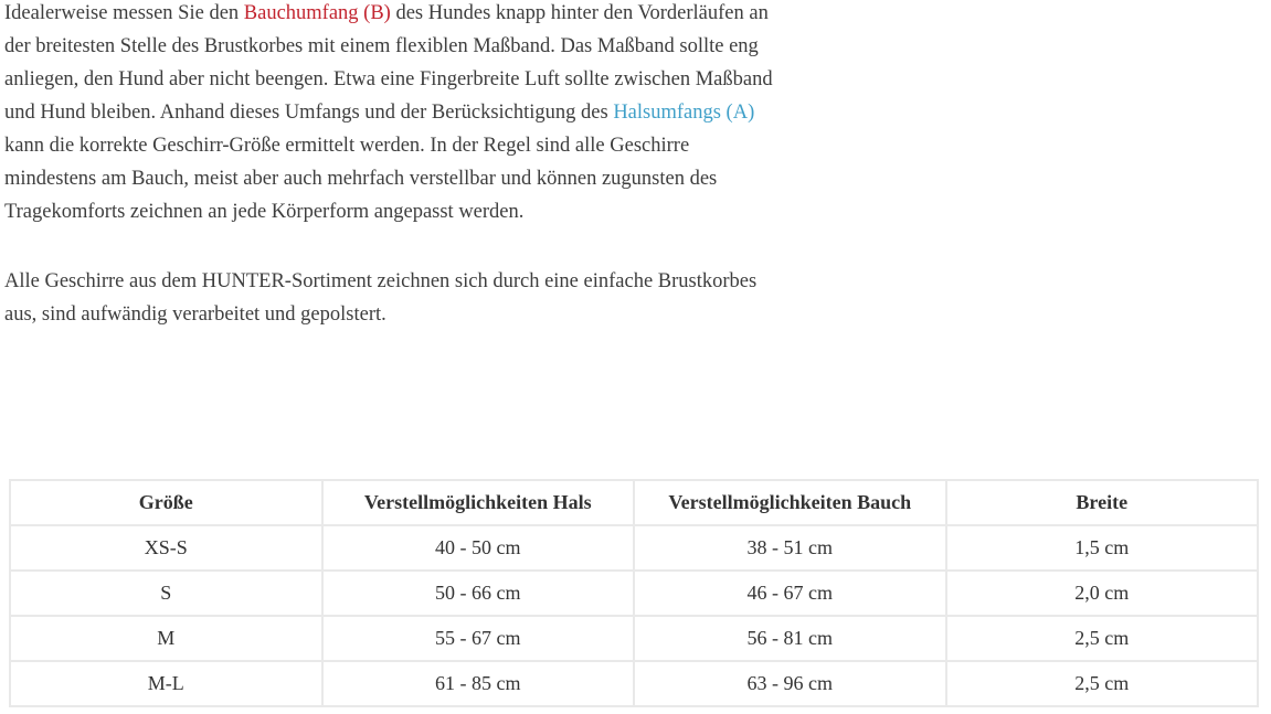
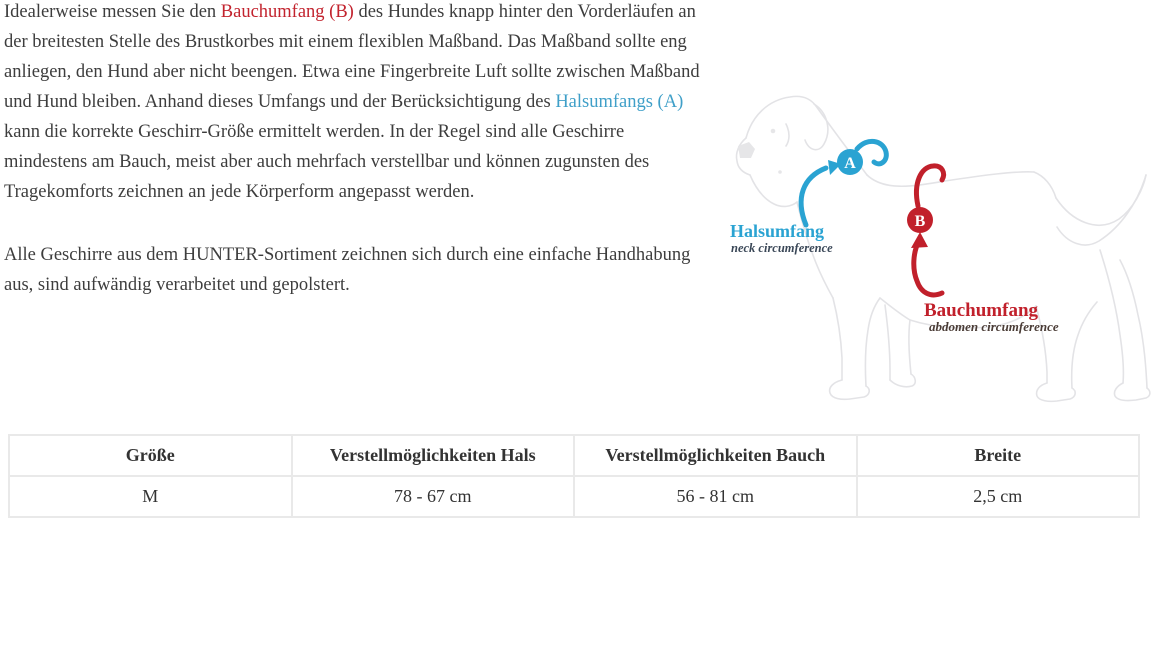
  Idealerweise messen Sie den Bauchumfang (B) des Hundes knapp hinter den Vorderläufen an der breitesten Stelle des Brustkorbes mit einem flexiblen Maßband. Das Maßband sollte eng anliegen, den Hund aber nicht beengen. Etwa eine Fingerbreite Luft sollte zwischen Maßband und Hund bleiben. Anhand dieses Umfangs und der Berücksichtigung des Halsumfangs (A) kann die korrekte Geschirr-Größe ermittelt werden. In der Regel sind alle Geschirre mindestens am Bauch, meist aber auch mehrfach verstellbar und können zugunsten des Tragekomforts zeichnen an jede Körperform angepasst werden.
- Alle Geschirre aus dem HUNTER-Sortiment zeichnen sich durch eine einfache Brustkorbes aus, sind aufwändig verarbeitet und gepolstert.
+ Alle Geschirre aus dem HUNTER-Sortiment zeichnen sich durch eine einfache Handhabung aus, sind aufwändig verarbeitet und gepolstert.
+ A
+ B
+ Halsumfang
+ neck circumference
+ Bauchumfang
+ abdomen circumference
  Größe	Verstellmöglichkeiten Hals	Verstellmöglichkeiten Bauch	Breite
- XS-S	40 - 50 cm	38 - 51 cm	1,5 cm
- S	50 - 66 cm	46 - 67 cm	2,0 cm
- M	55 - 67 cm	56 - 81 cm	2,5 cm
+ M	78 - 67 cm	56 - 81 cm	2,5 cm
- M-L	61 - 85 cm	63 - 96 cm	2,5 cm
